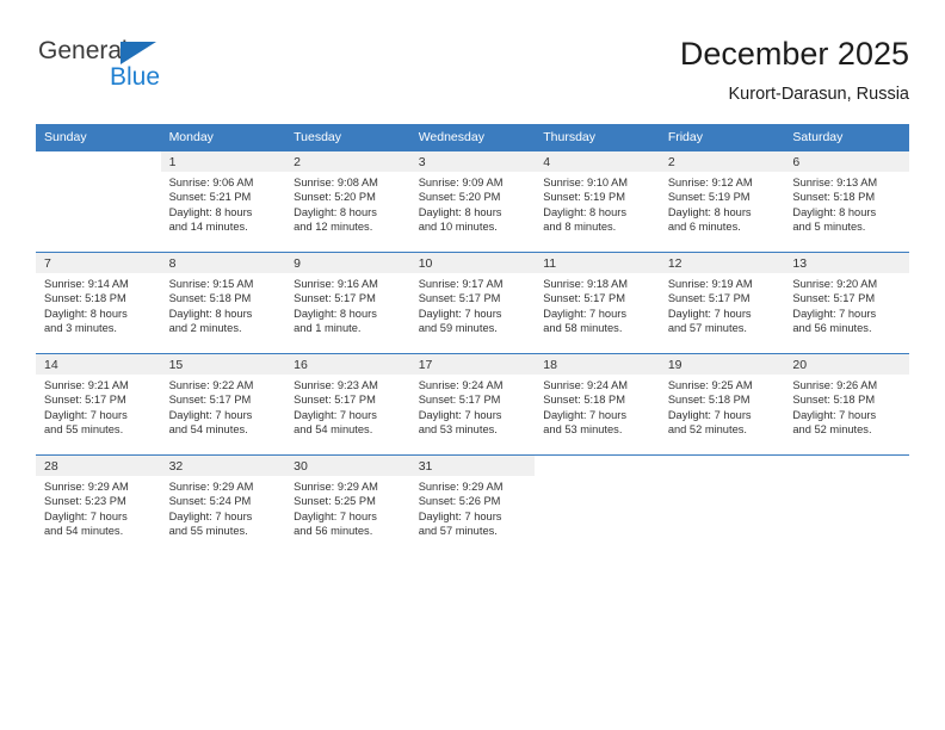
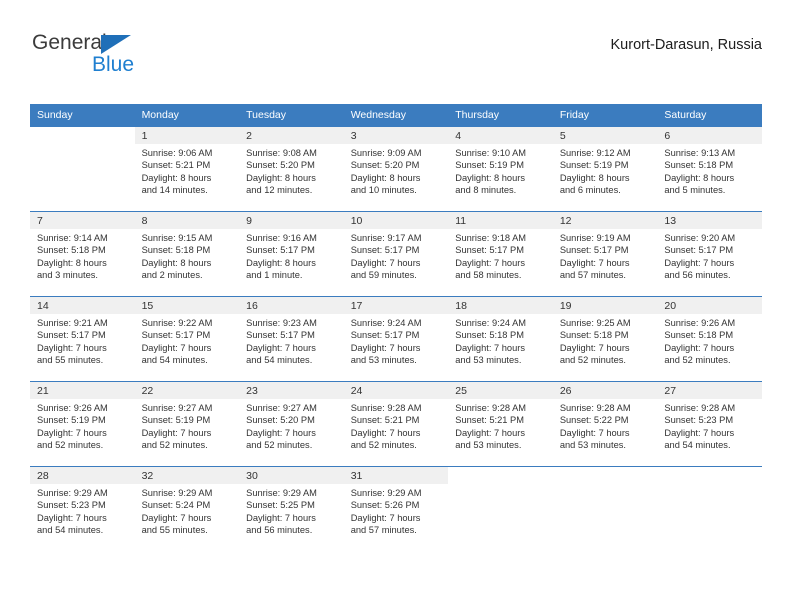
  General
  Blue
- December 2025
  Kurort-Darasun, Russia
  Sunday	Monday	Tuesday	Wednesday	Thursday	Friday	Saturday
- 	1Sunrise: 9:06 AMSunset: 5:21 PMDaylight: 8 hoursand 14 minutes.	2Sunrise: 9:08 AMSunset: 5:20 PMDaylight: 8 hoursand 12 minutes.	3Sunrise: 9:09 AMSunset: 5:20 PMDaylight: 8 hoursand 10 minutes.	4Sunrise: 9:10 AMSunset: 5:19 PMDaylight: 8 hoursand 8 minutes.	2Sunrise: 9:12 AMSunset: 5:19 PMDaylight: 8 hoursand 6 minutes.	6Sunrise: 9:13 AMSunset: 5:18 PMDaylight: 8 hoursand 5 minutes.
+ 	1Sunrise: 9:06 AMSunset: 5:21 PMDaylight: 8 hoursand 14 minutes.	2Sunrise: 9:08 AMSunset: 5:20 PMDaylight: 8 hoursand 12 minutes.	3Sunrise: 9:09 AMSunset: 5:20 PMDaylight: 8 hoursand 10 minutes.	4Sunrise: 9:10 AMSunset: 5:19 PMDaylight: 8 hoursand 8 minutes.	5Sunrise: 9:12 AMSunset: 5:19 PMDaylight: 8 hoursand 6 minutes.	6Sunrise: 9:13 AMSunset: 5:18 PMDaylight: 8 hoursand 5 minutes.
  7Sunrise: 9:14 AMSunset: 5:18 PMDaylight: 8 hoursand 3 minutes.	8Sunrise: 9:15 AMSunset: 5:18 PMDaylight: 8 hoursand 2 minutes.	9Sunrise: 9:16 AMSunset: 5:17 PMDaylight: 8 hoursand 1 minute.	10Sunrise: 9:17 AMSunset: 5:17 PMDaylight: 7 hoursand 59 minutes.	11Sunrise: 9:18 AMSunset: 5:17 PMDaylight: 7 hoursand 58 minutes.	12Sunrise: 9:19 AMSunset: 5:17 PMDaylight: 7 hoursand 57 minutes.	13Sunrise: 9:20 AMSunset: 5:17 PMDaylight: 7 hoursand 56 minutes.
  14Sunrise: 9:21 AMSunset: 5:17 PMDaylight: 7 hoursand 55 minutes.	15Sunrise: 9:22 AMSunset: 5:17 PMDaylight: 7 hoursand 54 minutes.	16Sunrise: 9:23 AMSunset: 5:17 PMDaylight: 7 hoursand 54 minutes.	17Sunrise: 9:24 AMSunset: 5:17 PMDaylight: 7 hoursand 53 minutes.	18Sunrise: 9:24 AMSunset: 5:18 PMDaylight: 7 hoursand 53 minutes.	19Sunrise: 9:25 AMSunset: 5:18 PMDaylight: 7 hoursand 52 minutes.	20Sunrise: 9:26 AMSunset: 5:18 PMDaylight: 7 hoursand 52 minutes.
+ 21Sunrise: 9:26 AMSunset: 5:19 PMDaylight: 7 hoursand 52 minutes.	22Sunrise: 9:27 AMSunset: 5:19 PMDaylight: 7 hoursand 52 minutes.	23Sunrise: 9:27 AMSunset: 5:20 PMDaylight: 7 hoursand 52 minutes.	24Sunrise: 9:28 AMSunset: 5:21 PMDaylight: 7 hoursand 52 minutes.	25Sunrise: 9:28 AMSunset: 5:21 PMDaylight: 7 hoursand 53 minutes.	26Sunrise: 9:28 AMSunset: 5:22 PMDaylight: 7 hoursand 53 minutes.	27Sunrise: 9:28 AMSunset: 5:23 PMDaylight: 7 hoursand 54 minutes.
  28Sunrise: 9:29 AMSunset: 5:23 PMDaylight: 7 hoursand 54 minutes.	32Sunrise: 9:29 AMSunset: 5:24 PMDaylight: 7 hoursand 55 minutes.	30Sunrise: 9:29 AMSunset: 5:25 PMDaylight: 7 hoursand 56 minutes.	31Sunrise: 9:29 AMSunset: 5:26 PMDaylight: 7 hoursand 57 minutes.
